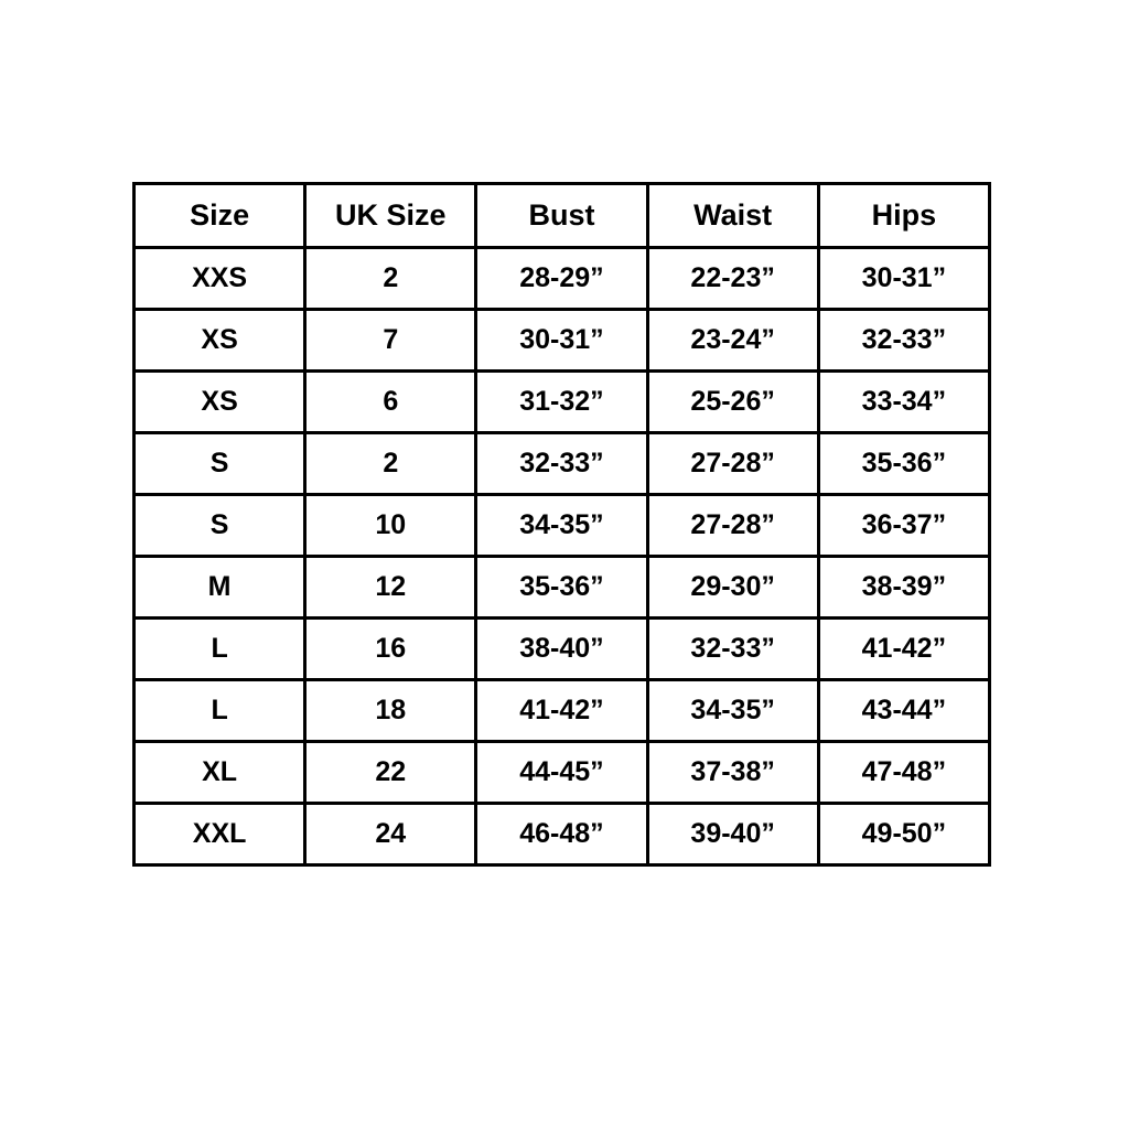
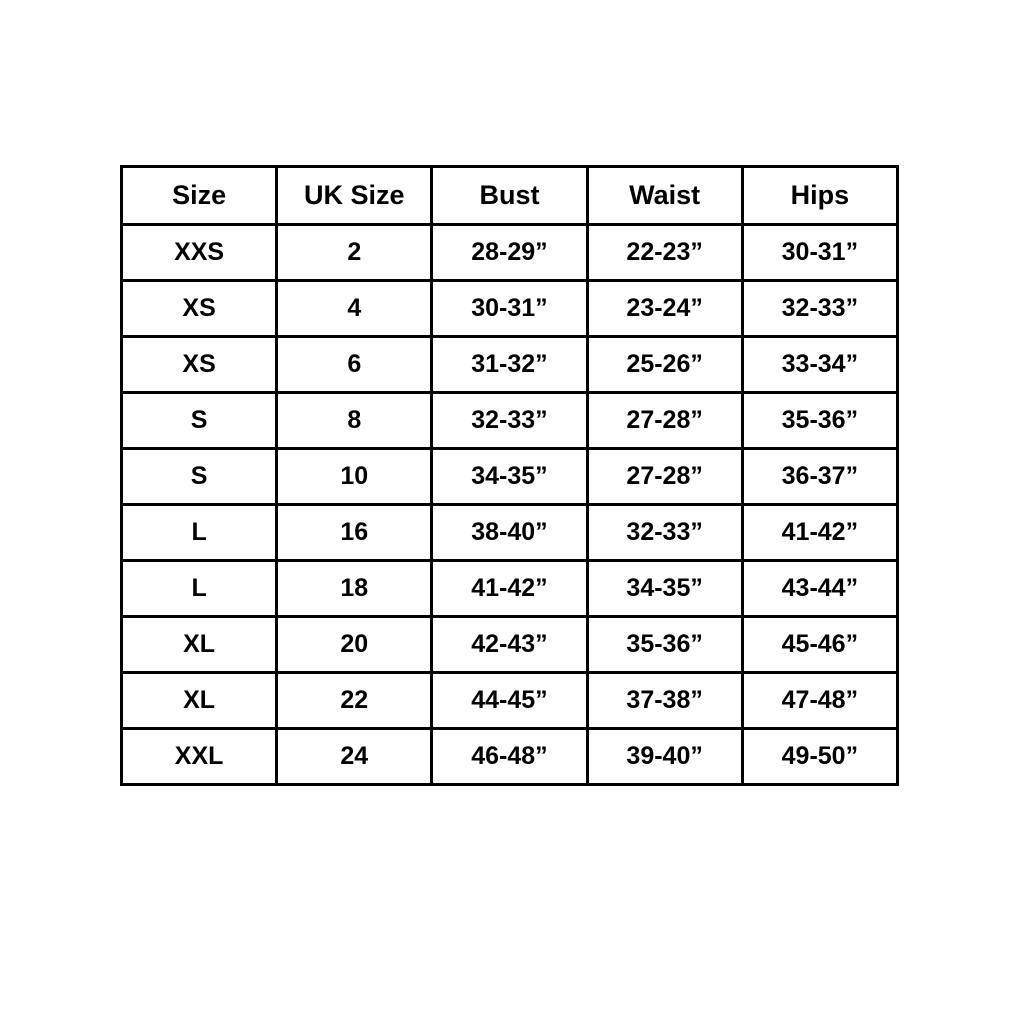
  Size	UK Size	Bust	Waist	Hips
  XXS	2	28-29”	22-23”	30-31”
- XS	7	30-31”	23-24”	32-33”
+ XS	4	30-31”	23-24”	32-33”
  XS	6	31-32”	25-26”	33-34”
- S	2	32-33”	27-28”	35-36”
+ S	8	32-33”	27-28”	35-36”
  S	10	34-35”	27-28”	36-37”
- M	12	35-36”	29-30”	38-39”
  L	16	38-40”	32-33”	41-42”
  L	18	41-42”	34-35”	43-44”
+ XL	20	42-43”	35-36”	45-46”
  XL	22	44-45”	37-38”	47-48”
  XXL	24	46-48”	39-40”	49-50”
